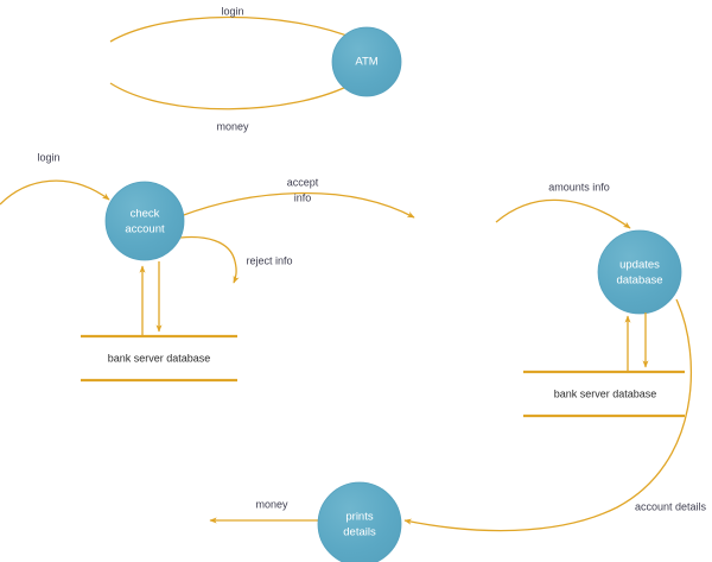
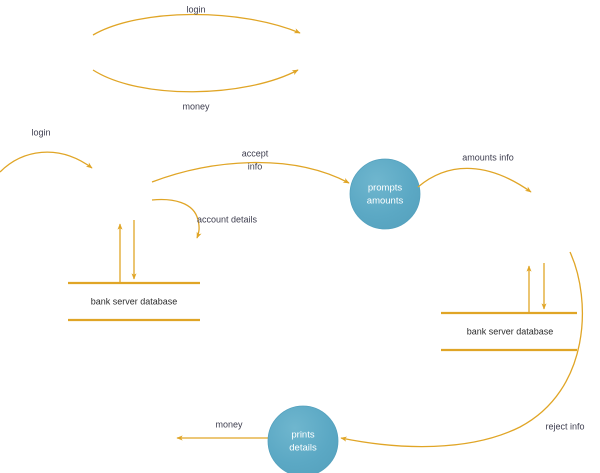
  login
  money
- ATM
  login
  accept
  info
- reject info
+ account details
- check
- account
  bank server database
+ prompts
+ amounts
  amounts info
- updates
- database
  bank server database
- account details
+ reject info
  money
  prints
  details
